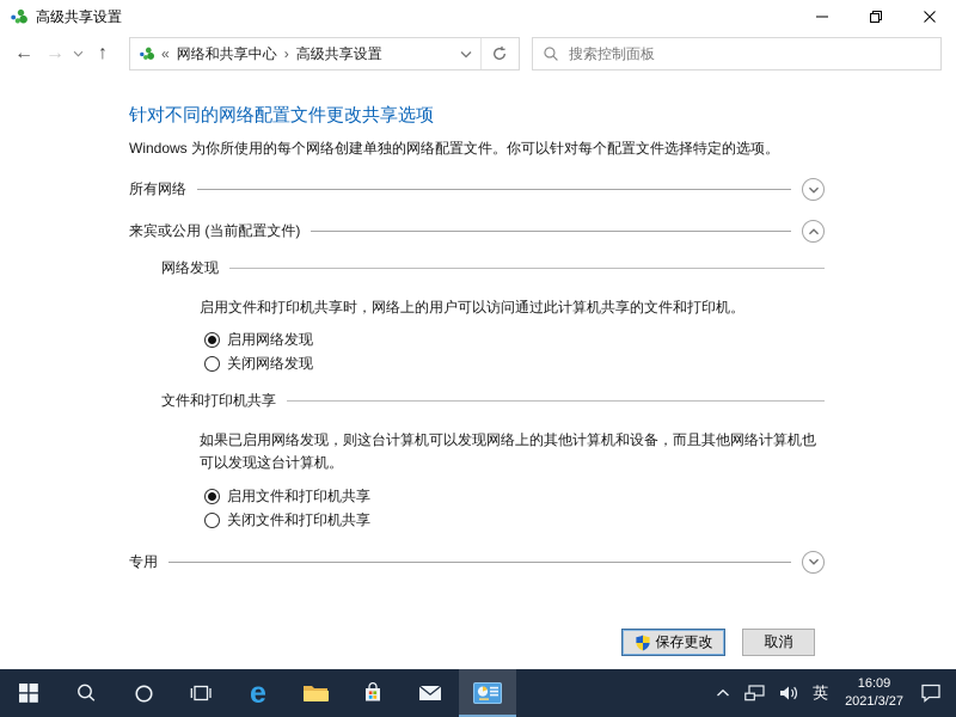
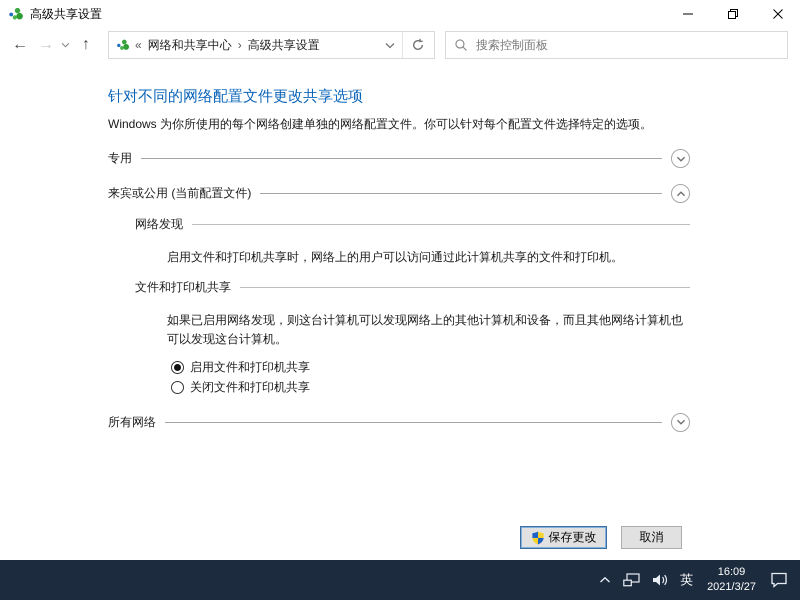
  高级共享设置
  ←
  →
  ↑
  «
  网络和共享中心
  ›
  高级共享设置
  搜索控制面板
  针对不同的网络配置文件更改共享选项
  Windows 为你所使用的每个网络创建单独的网络配置文件。你可以针对每个配置文件选择特定的选项。
- 所有网络
+ 专用
  来宾或公用 (当前配置文件)
  网络发现
  启用文件和打印机共享时，网络上的用户可以访问通过此计算机共享的文件和打印机。
- 启用网络发现
- 关闭网络发现
  文件和打印机共享
  如果已启用网络发现，则这台计算机可以发现网络上的其他计算机和设备，而且其他网络计算机也可以发现这台计算机。
  启用文件和打印机共享
  关闭文件和打印机共享
- 专用
+ 所有网络
  保存更改
  取消
- e
  英
  16:09
  2021/3/27
